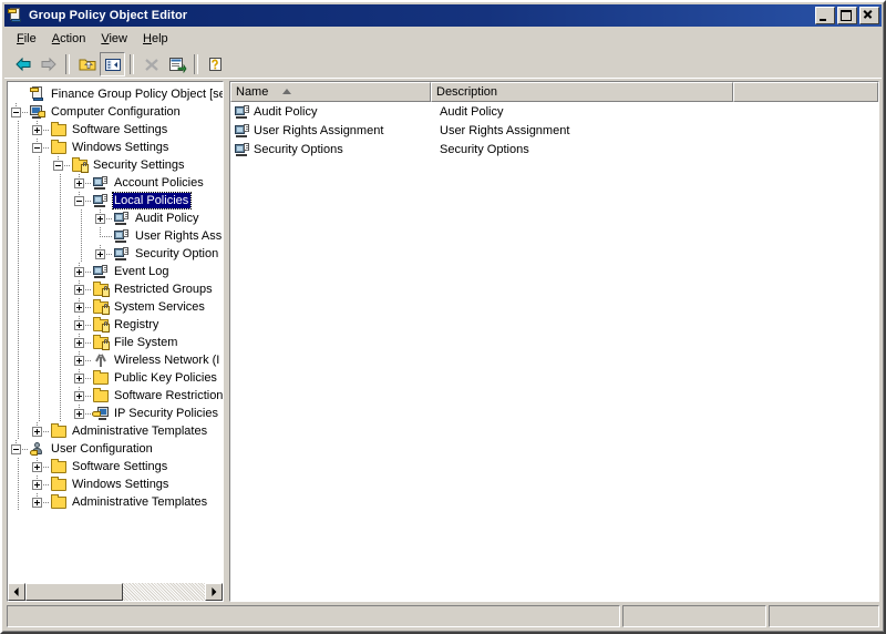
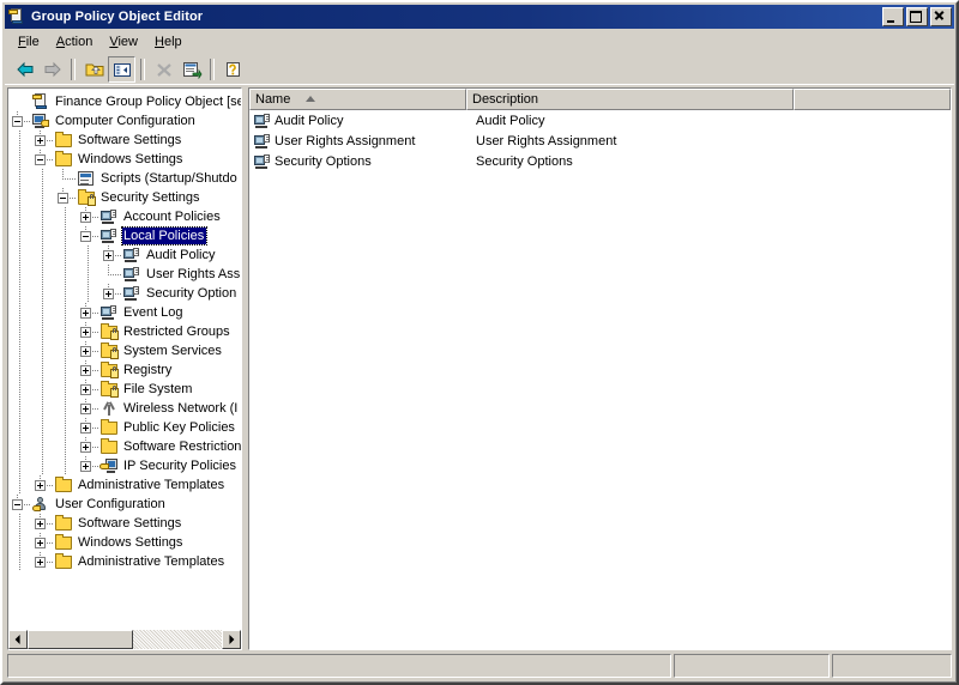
  Group Policy Object Editor
  File
  Action
  View
  Help
  Finance Group Policy Object [se
  Computer Configuration
  Software Settings
  Windows Settings
+ Scripts (Startup/Shutdo
  Security Settings
  Account Policies
  Local Policies
  Audit Policy
  User Rights Ass
  Security Option
  Event Log
  Restricted Groups
  System Services
  Registry
  File System
  Wireless Network (I
  Public Key Policies
  Software Restriction
  IP Security Policies
  Administrative Templates
  User Configuration
  Software Settings
  Windows Settings
  Administrative Templates
  Name
  Description
  Audit Policy
  Audit Policy
  User Rights Assignment
  User Rights Assignment
  Security Options
  Security Options
